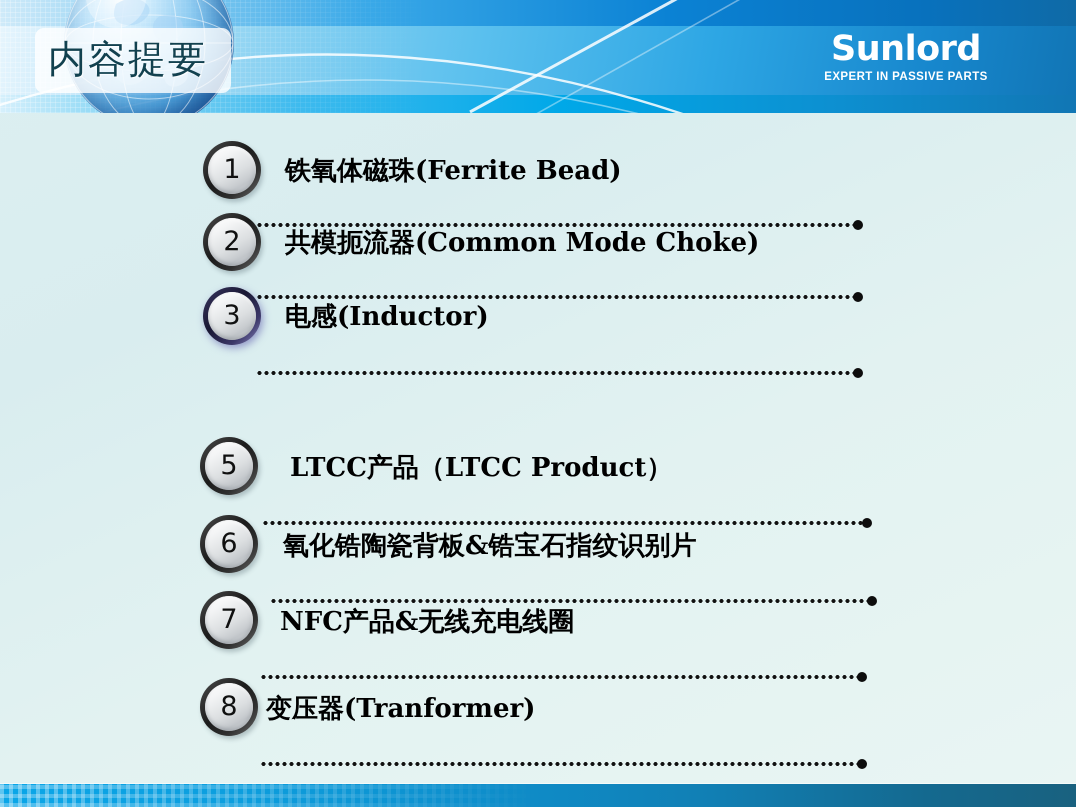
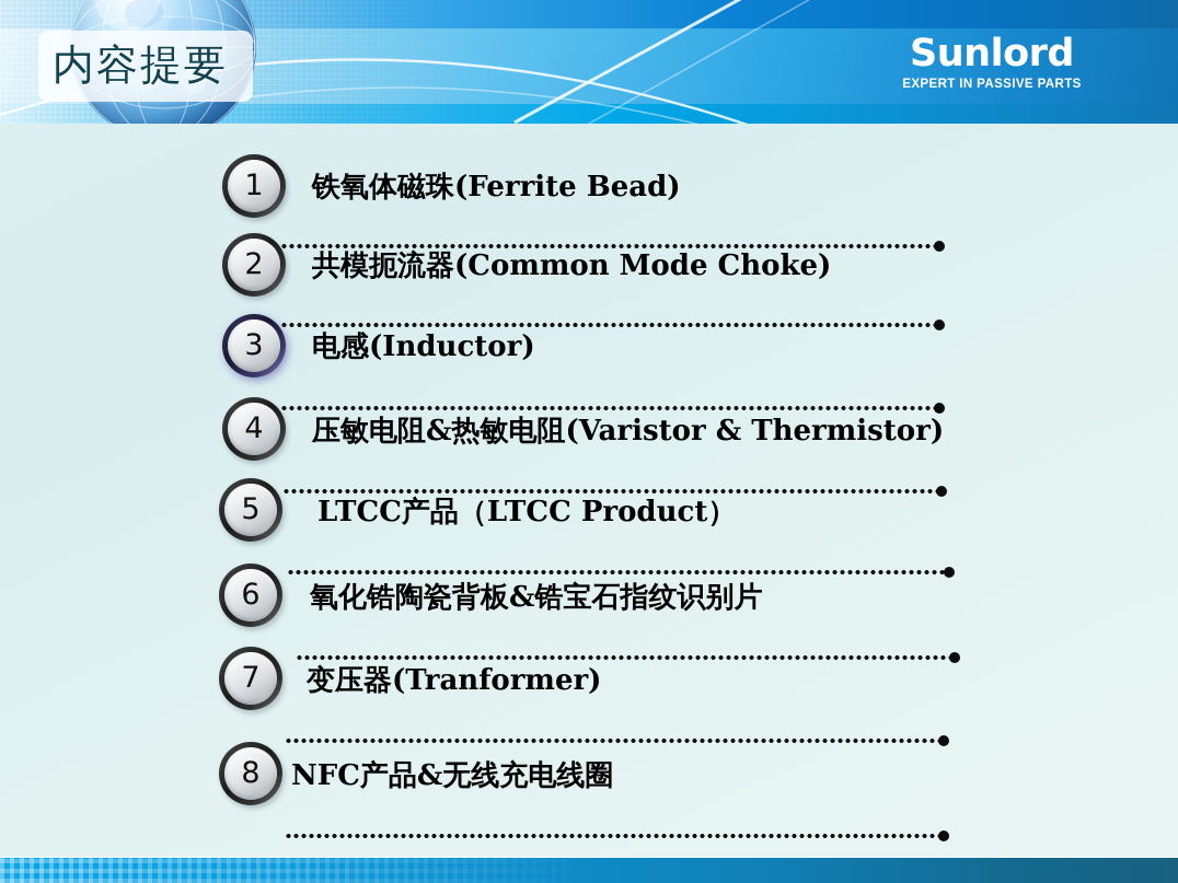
  内容提要
  Sunlord
  EXPERT IN PASSIVE PARTS
  1
  铁氧体磁珠(Ferrite Bead)
  2
  共模扼流器(Common Mode Choke)
  3
  电感(Inductor)
+ 4
+ 压敏电阻&热敏电阻(Varistor & Thermistor)
  5
  LTCC产品（LTCC Product）
  6
  氧化锆陶瓷背板&锆宝石指纹识别片
  7
- NFC产品&无线充电线圈
+ 变压器(Tranformer)
  8
- 变压器(Tranformer)
+ NFC产品&无线充电线圈
